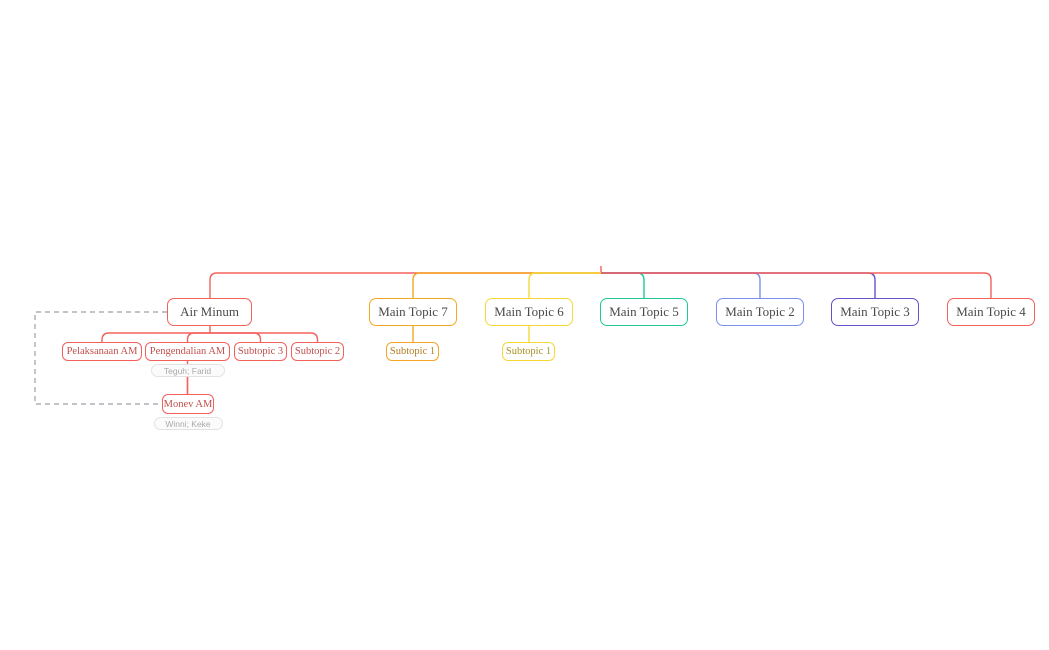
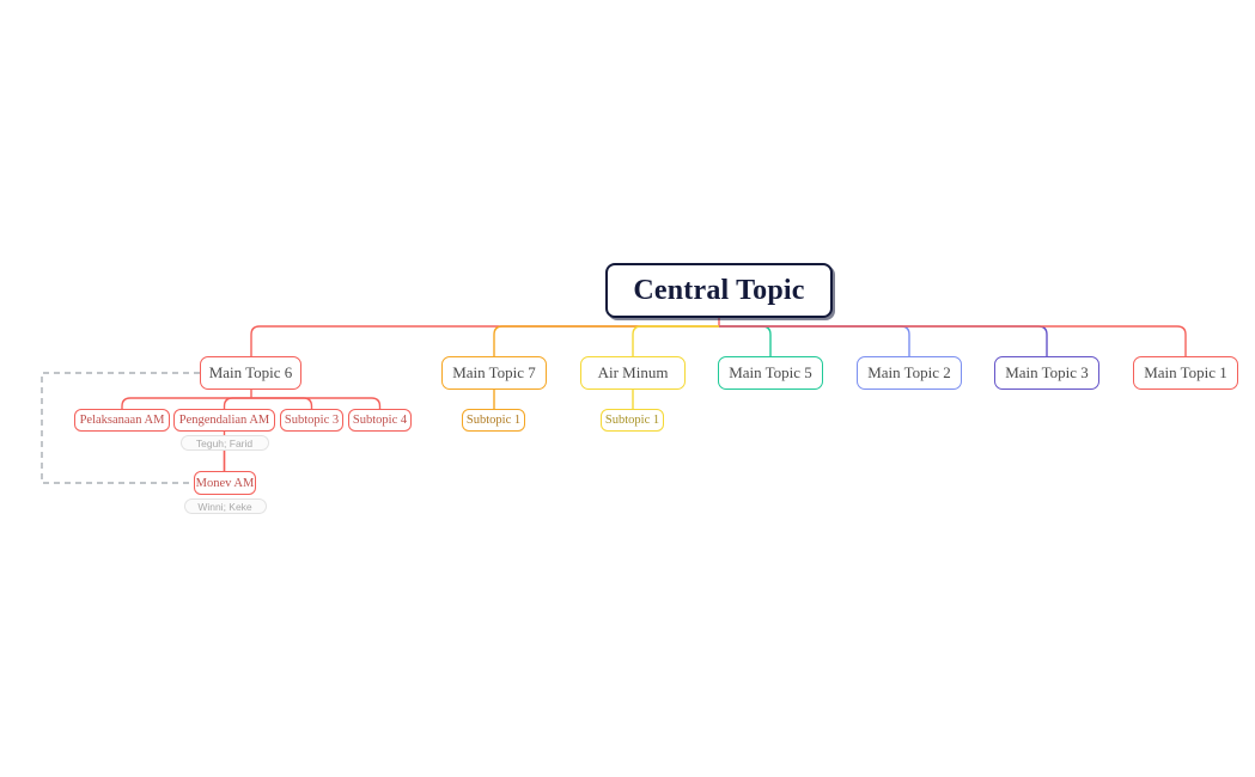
+ Central Topic
- Air Minum
+ Main Topic 6
  Pelaksanaan AM
  Pengendalian AM
  Teguh; Farid
  Subtopic 3
- Subtopic 2
+ Subtopic 4
  Monev AM
  Winni; Keke
  Main Topic 7
  Subtopic 1
- Main Topic 6
+ Air Minum
  Subtopic 1
  Main Topic 5
  Main Topic 2
  Main Topic 3
- Main Topic 4
+ Main Topic 1
